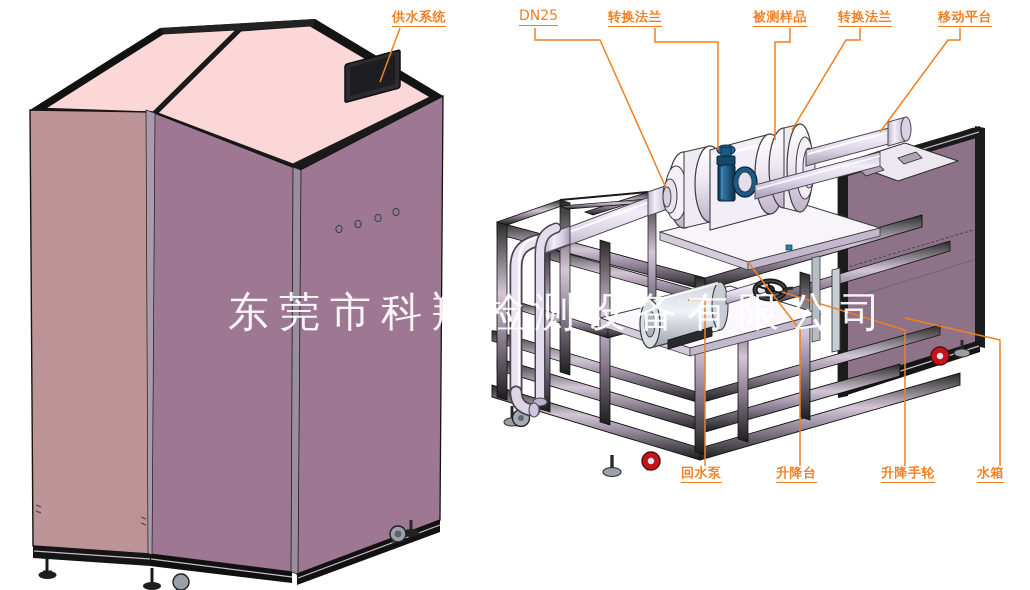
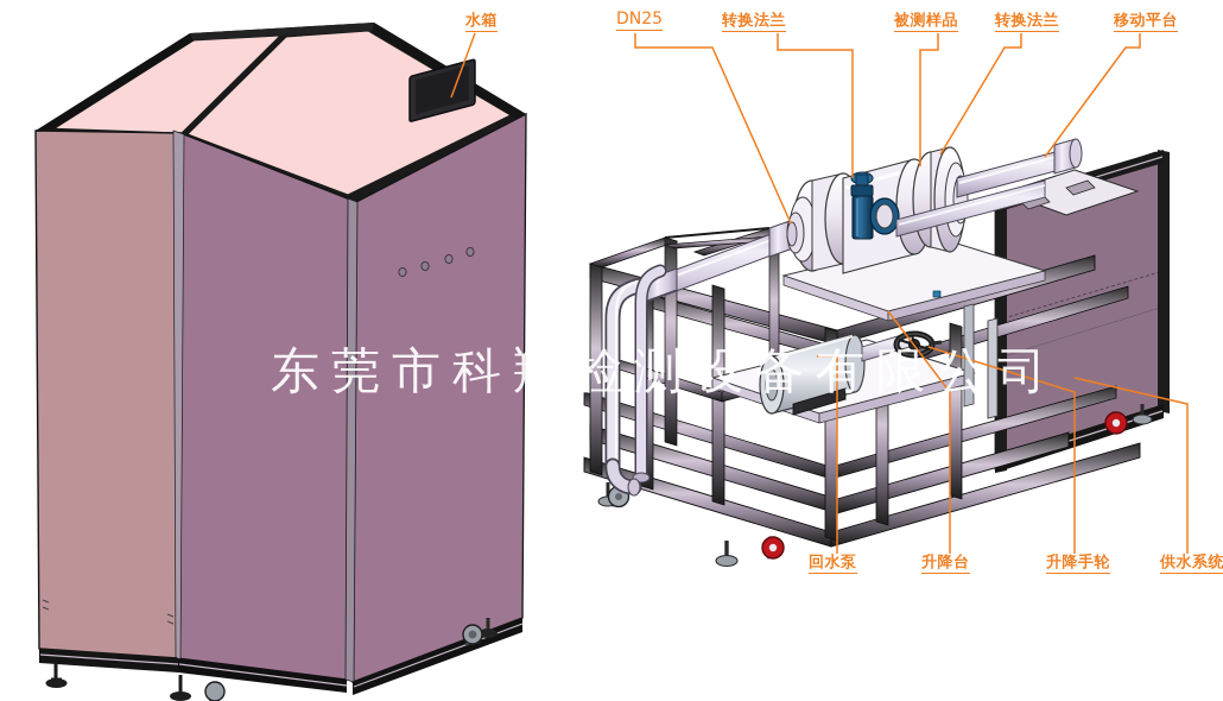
  东莞市科翔检测设备有限公司
- 供水系统
+ 水箱
  DN25
  转换法兰
  被测样品
  转换法兰
  移动平台
  回水泵
  升降台
  升降手轮
- 水箱
+ 供水系统
